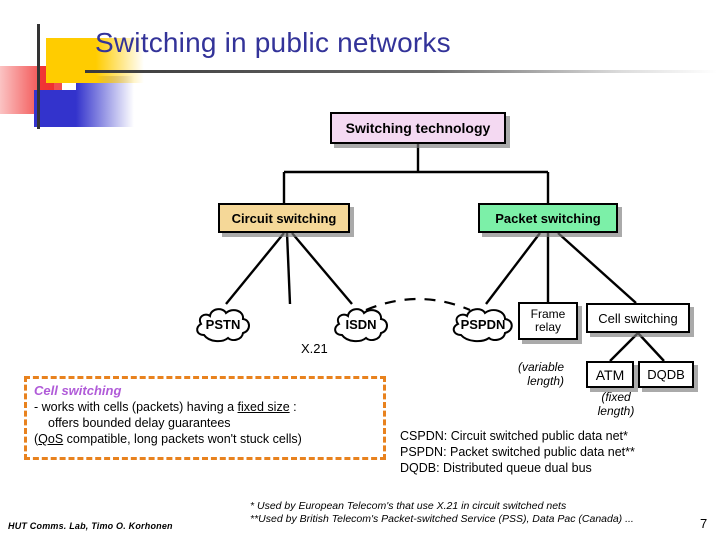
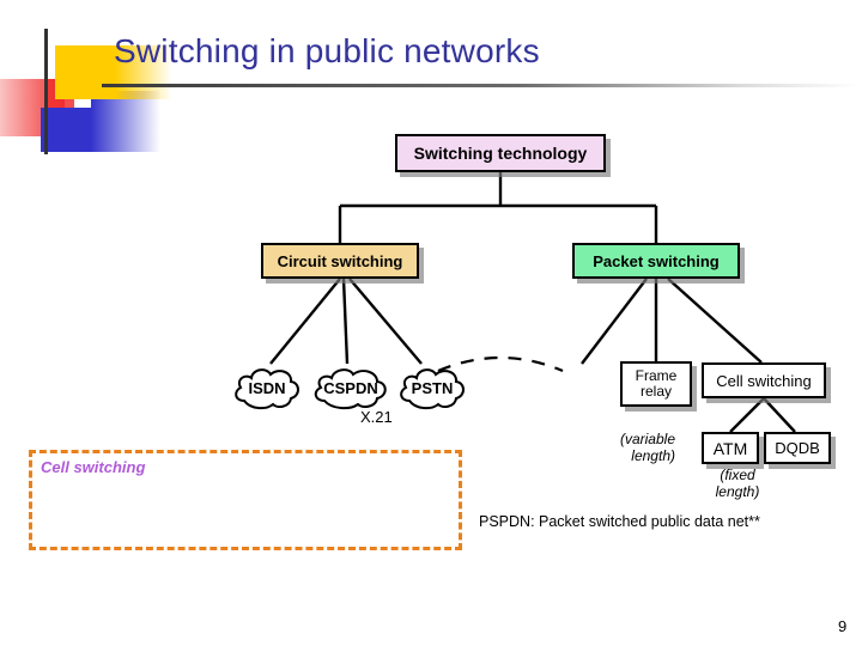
  Switching in public networks
  Switching technology
  Circuit switching
  Packet switching
  Frame relay
  Cell switching
  ATM
  DQDB
- PSTN
+ ISDN
+ CSPDN
- ISDN
+ PSTN
- PSPDN
  X.21
  (variable
  length)
  (fixed
  length)
  Cell switching
- - works with cells (packets) having a fixed size :
- offers bounded delay guarantees
- (QoS compatible, long packets won't stuck cells)
- CSPDN: Circuit switched public data net*
  PSPDN: Packet switched public data net**
- DQDB: Distributed queue dual bus
- * Used by European Telecom's that use X.21 in circuit switched nets
- **Used by British Telecom's Packet-switched Service (PSS), Data Pac (Canada) ...
- HUT Comms. Lab, Timo O. Korhonen
- 7
+ 9
